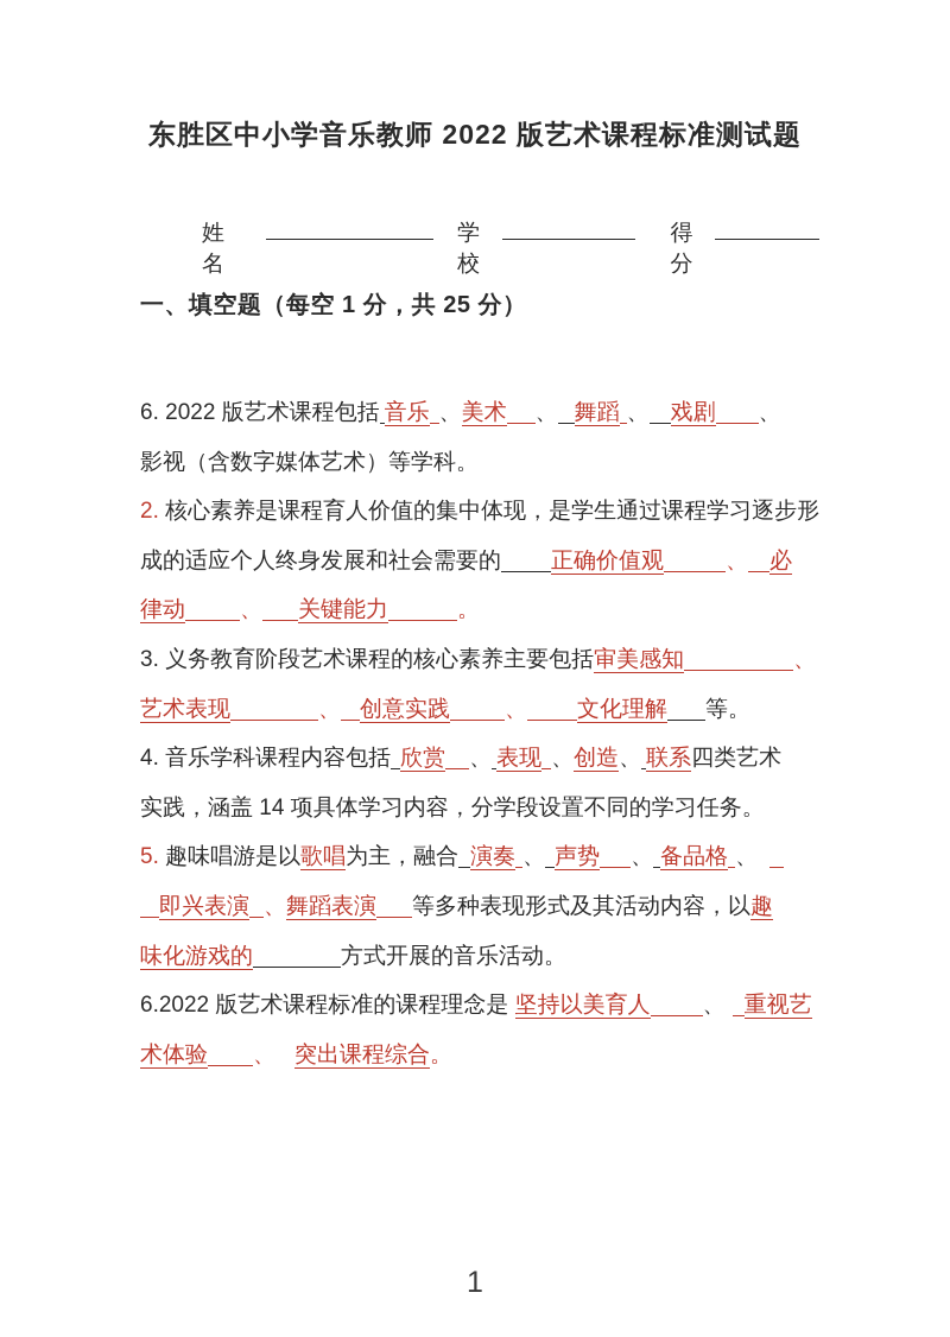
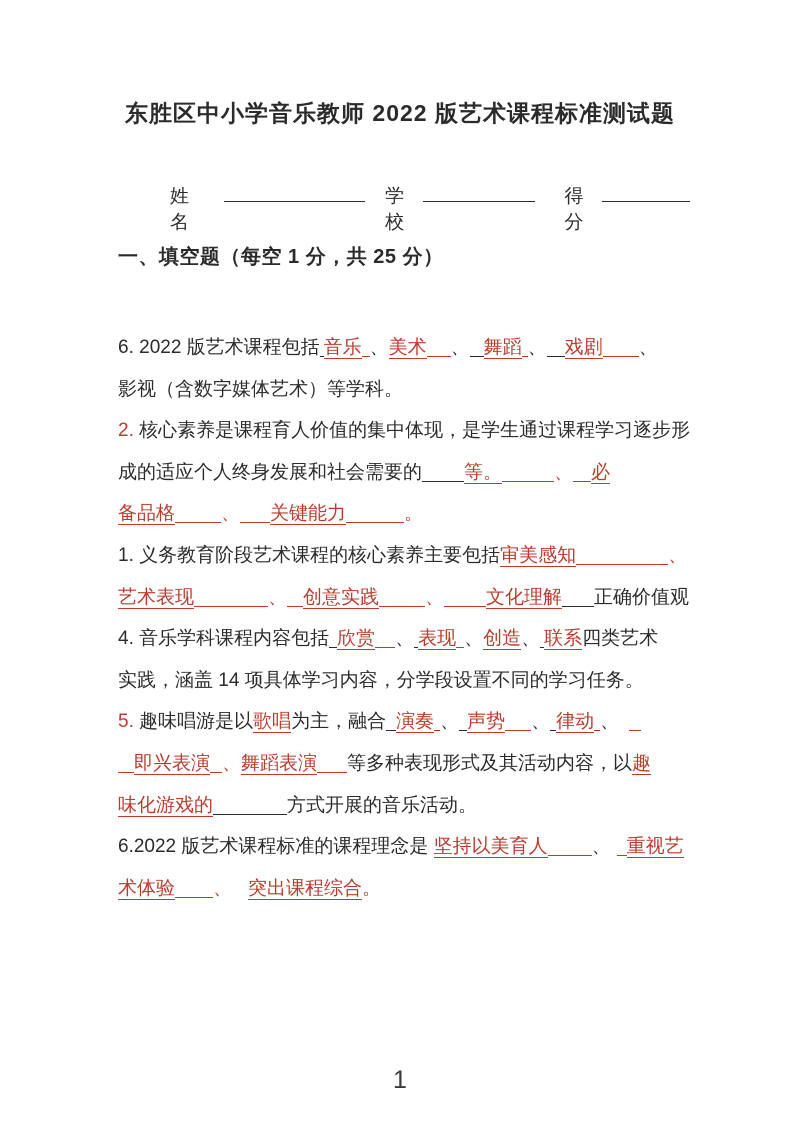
  东胜区中小学音乐教师 2022 版艺术课程标准测试题
  姓名
  学校
  得分
  一、填空题（每空 1 分，共 25 分）
  6. 2022 版艺术课程包括 音乐 、美术 、 舞蹈 、 戏剧 、
  影视（含数字媒体艺术）等学科。
  2. 核心素养是课程育人价值的集中体现，是学生通过课程学习逐步形
- 成的适应个人终身发展和社会需要的 正确价值观 、 必
+ 成的适应个人终身发展和社会需要的 等。 、 必
- 律动 、 关键能力 。
+ 备品格 、 关键能力 。
- 3. 义务教育阶段艺术课程的核心素养主要包括审美感知 、
+ 1. 义务教育阶段艺术课程的核心素养主要包括审美感知 、
- 艺术表现 、 创意实践 、 文化理解 等。
+ 艺术表现 、 创意实践 、 文化理解 正确价值观
  4. 音乐学科课程内容包括 欣赏 、 表现 、创造、 联系四类艺术
  实践，涵盖 14 项具体学习内容，分学段设置不同的学习任务。
- 5. 趣味唱游是以歌唱为主，融合 演奏 、 声势 、 备品格 、
+ 5. 趣味唱游是以歌唱为主，融合 演奏 、 声势 、 律动 、
  即兴表演 、舞蹈表演 等多种表现形式及其活动内容，以趣
  味化游戏的 方式开展的音乐活动。
  6.2022 版艺术课程标准的课程理念是 坚持以美育人 、 重视艺
  术体验 、 突出课程综合。
  1
